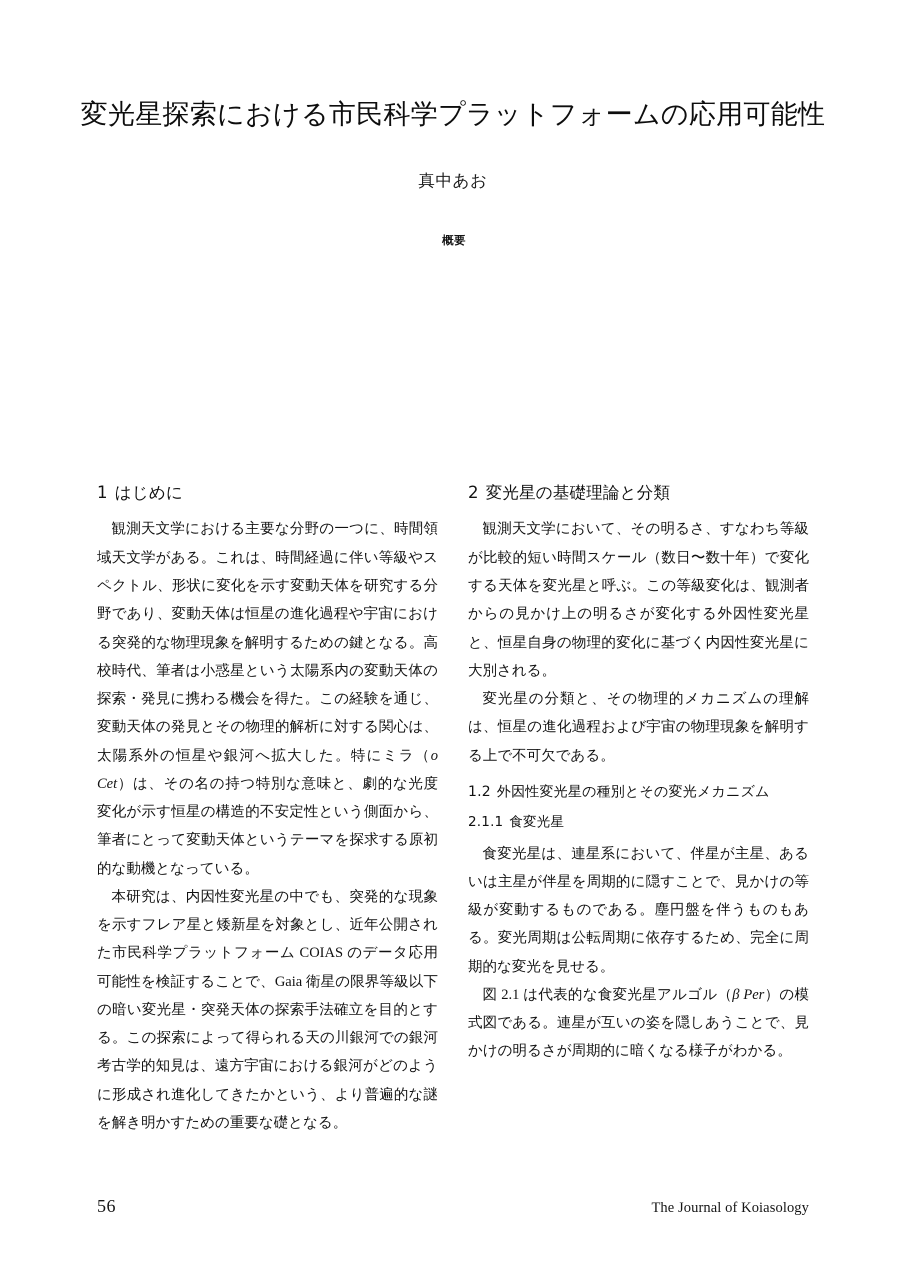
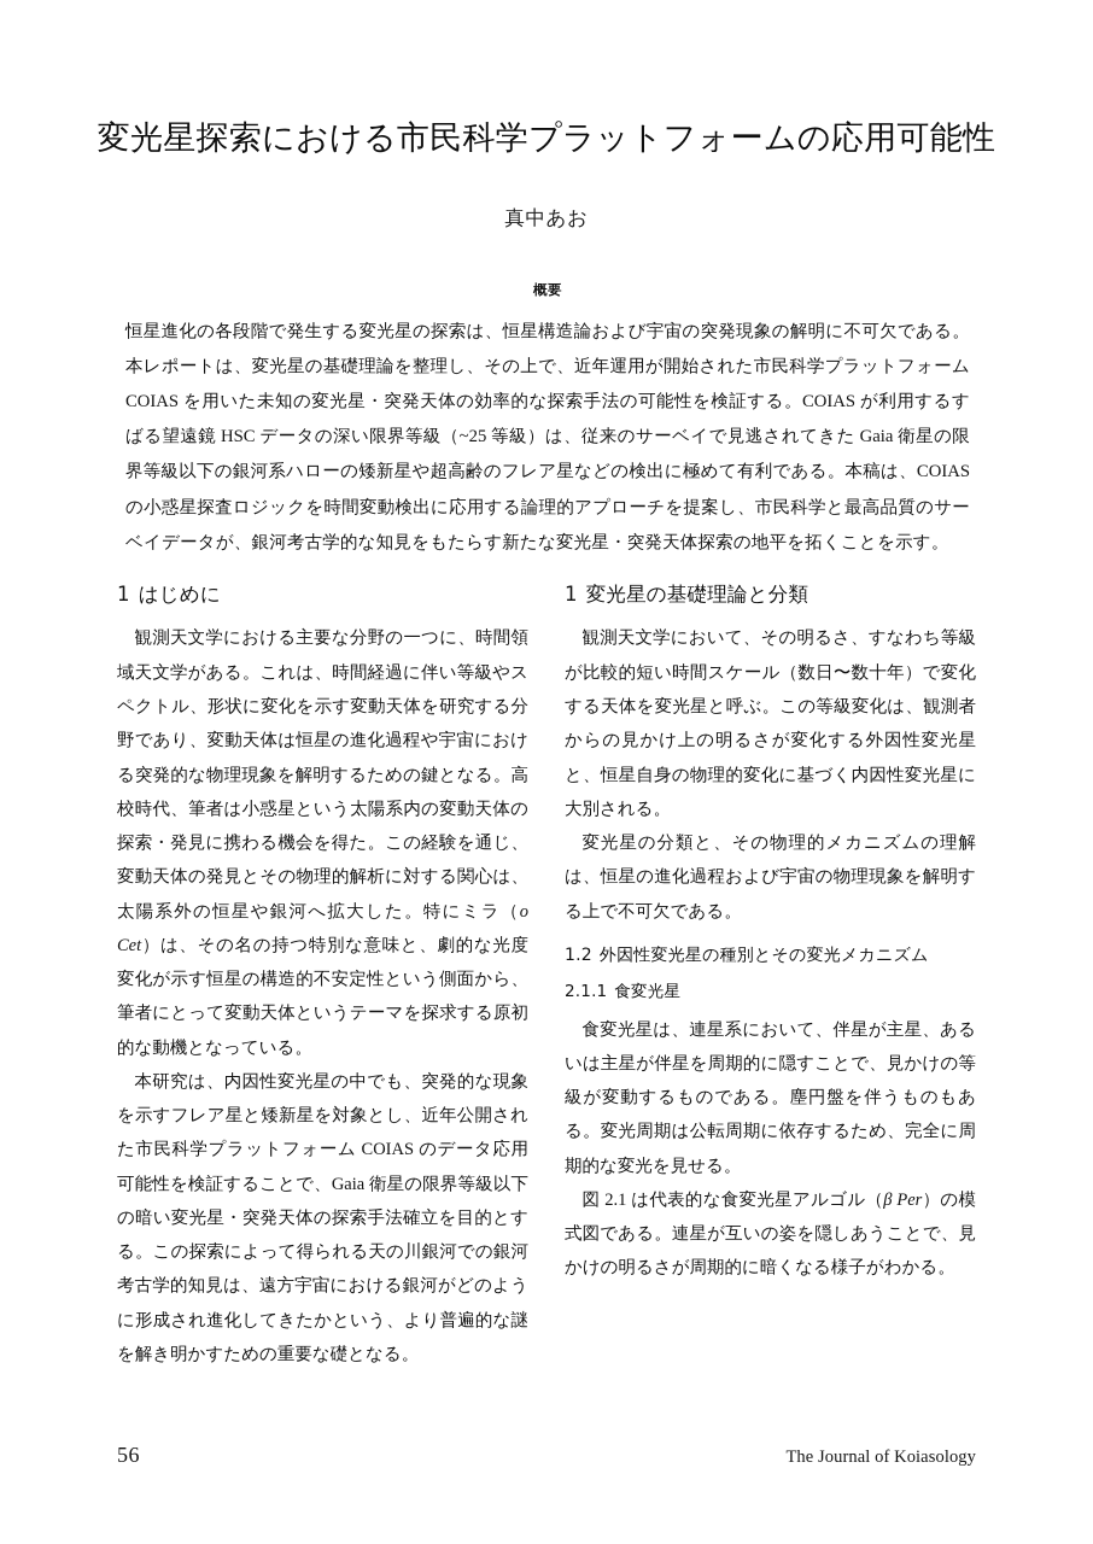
  変光星探索における市民科学プラットフォームの応用可能性
  真中あお
  概要
+ 恒星進化の各段階で発生する変光星の探索は、恒星構造論および宇宙の突発現象の解明に不可欠である。本レポートは、変光星の基礎理論を整理し、その上で、近年運用が開始された市民科学プラットフォーム COIAS を用いた未知の変光星・突発天体の効率的な探索手法の可能性を検証する。COIAS が利用するすばる望遠鏡 HSC データの深い限界等級（~25 等級）は、従来のサーベイで見逃されてきた Gaia 衛星の限界等級以下の銀河系ハローの矮新星や超高齢のフレア星などの検出に極めて有利である。本稿は、COIAS の小惑星探査ロジックを時間変動検出に応用する論理的アプローチを提案し、市民科学と最高品質のサーベイデータが、銀河考古学的な知見をもたらす新たな変光星・突発天体探索の地平を拓くことを示す。
  1 はじめに
  観測天文学における主要な分野の一つに、時間領域天文学がある。これは、時間経過に伴い等級やスペクトル、形状に変化を示す変動天体を研究する分野であり、変動天体は恒星の進化過程や宇宙における突発的な物理現象を解明するための鍵となる。高校時代、筆者は小惑星という太陽系内の変動天体の探索・発見に携わる機会を得た。この経験を通じ、変動天体の発見とその物理的解析に対する関心は、太陽系外の恒星や銀河へ拡大した。特にミラ（o Cet）は、その名の持つ特別な意味と、劇的な光度変化が示す恒星の構造的不安定性という側面から、筆者にとって変動天体というテーマを探求する原初的な動機となっている。
  本研究は、内因性変光星の中でも、突発的な現象を示すフレア星と矮新星を対象とし、近年公開された市民科学プラットフォーム COIAS のデータ応用可能性を検証することで、Gaia 衛星の限界等級以下の暗い変光星・突発天体の探索手法確立を目的とする。この探索によって得られる天の川銀河での銀河考古学的知見は、遠方宇宙における銀河がどのように形成され進化してきたかという、より普遍的な謎を解き明かすための重要な礎となる。
- 2 変光星の基礎理論と分類
+ 1 変光星の基礎理論と分類
  観測天文学において、その明るさ、すなわち等級が比較的短い時間スケール（数日〜数十年）で変化する天体を変光星と呼ぶ。この等級変化は、観測者からの見かけ上の明るさが変化する外因性変光星と、恒星自身の物理的変化に基づく内因性変光星に大別される。
  変光星の分類と、その物理的メカニズムの理解は、恒星の進化過程および宇宙の物理現象を解明する上で不可欠である。
  1.2 外因性変光星の種別とその変光メカニズム
  2.1.1 食変光星
  食変光星は、連星系において、伴星が主星、あるいは主星が伴星を周期的に隠すことで、見かけの等級が変動するものである。塵円盤を伴うものもある。変光周期は公転周期に依存するため、完全に周期的な変光を見せる。
  図 2.1 は代表的な食変光星アルゴル（β Per）の模式図である。連星が互いの姿を隠しあうことで、見かけの明るさが周期的に暗くなる様子がわかる。
  56
  The Journal of Koiasology
